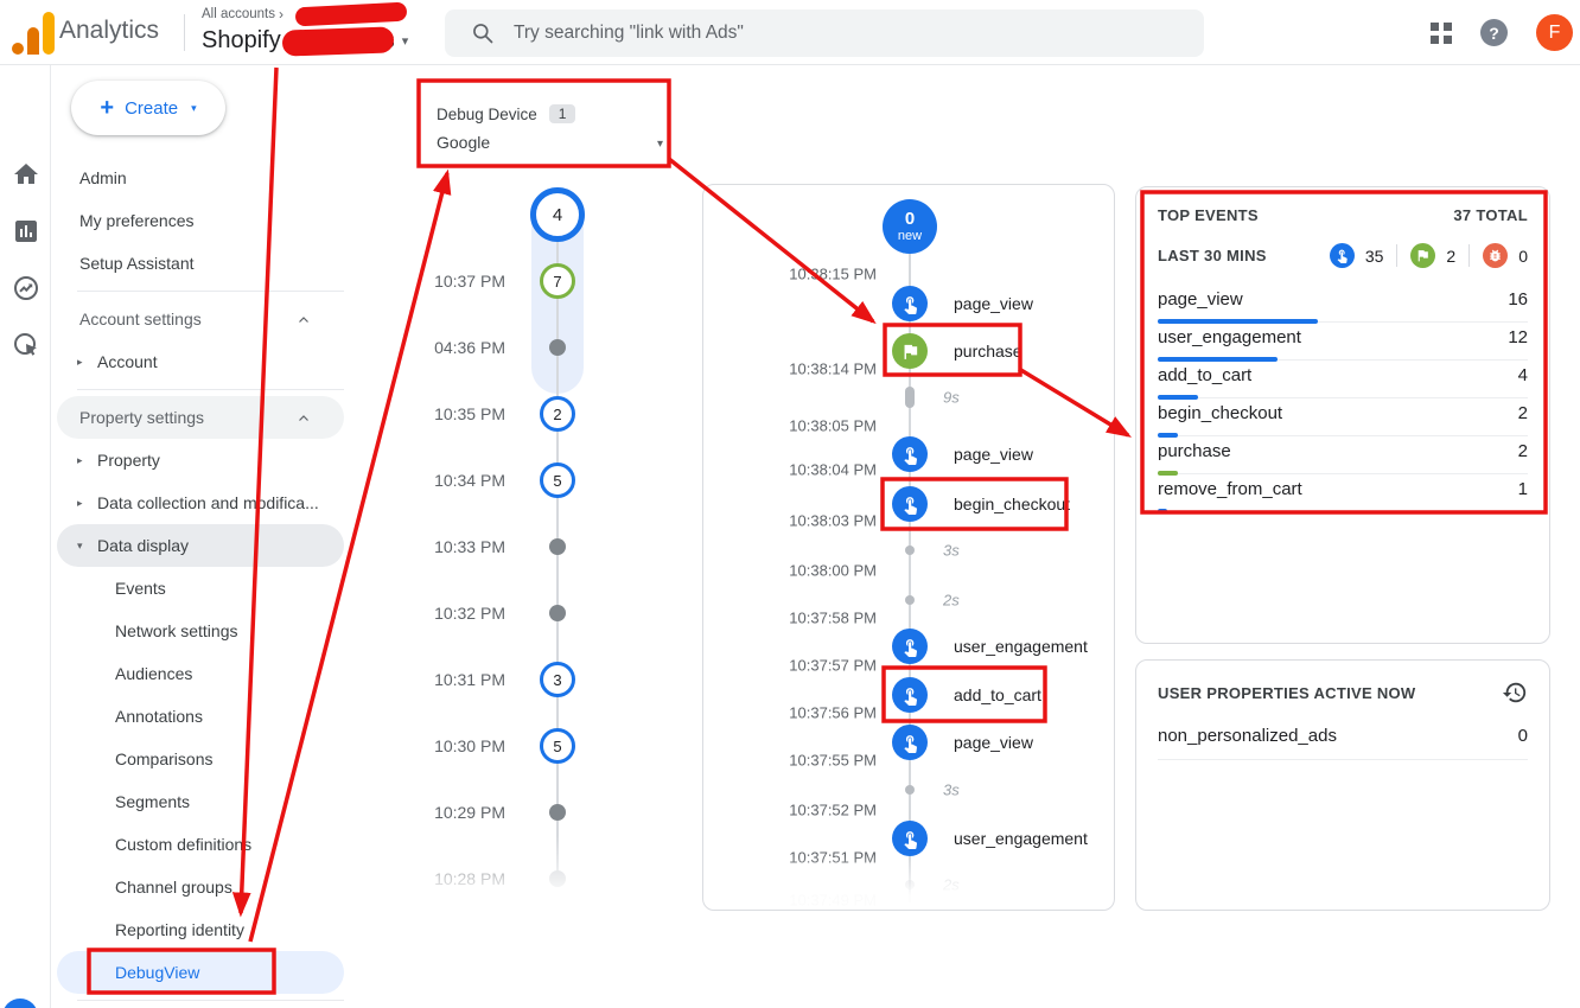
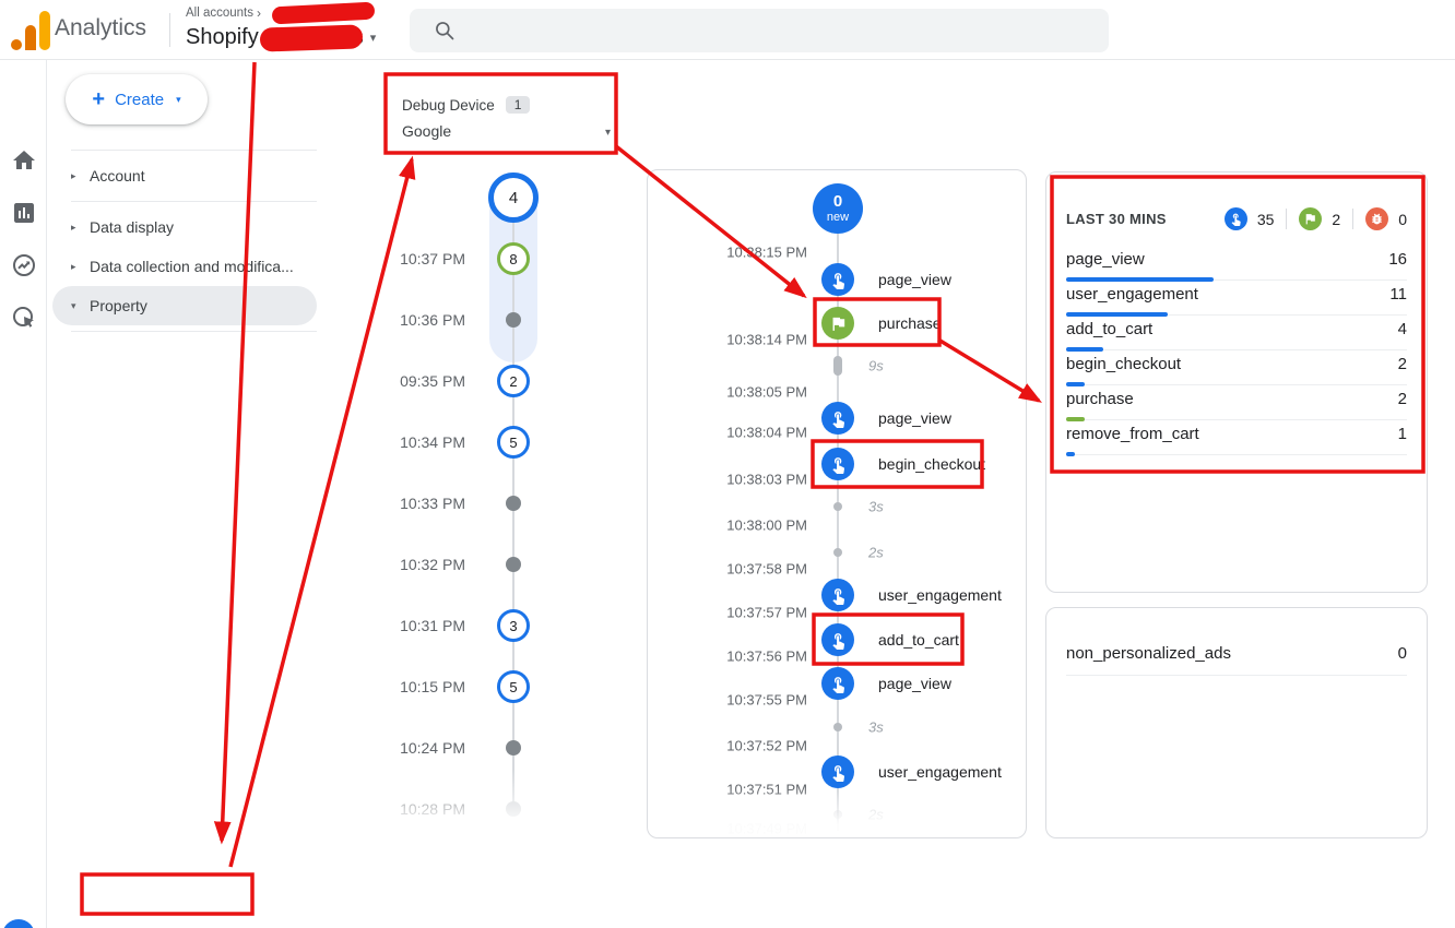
  Analytics
  All accounts
  ›
  Shopify
  ▾
- Try searching "link with Ads"
- ?
- F
  +
  Create
  ▾
- Admin
- My preferences
- Setup Assistant
- Account settings
  ▸
  Account
- Property settings
  ▸
- Property
+ Data display
  ▸
  Data collection and modifica...
  ▾
- Data display
+ Property
- Events
- Network settings
- Audiences
- Annotations
- Comparisons
- Segments
- Custom definitions
- Channel groups
- Reporting identity
- DebugView
  Debug Device
  1
  Google
  ▾
  4
  10:37 PM
- 7
+ 8
- 04:36 PM
+ 10:36 PM
- 10:35 PM
+ 09:35 PM
  2
  10:34 PM
  5
  10:33 PM
  10:32 PM
  10:31 PM
  3
- 10:30 PM
+ 10:15 PM
  5
- 10:29 PM
+ 10:24 PM
  0
  new
  10:8:15 PM
  page_view
  purchase
  10:38:14 PM
  9s
  10:38:05 PM
  page_view
  10:38:04 PM
  begin_checkou
  10:38:03 PM
  3s
  10:38:00 PM
  2s
  10:37:58 PM
  user_engagement
  10:37:57 PM
  add_to_cart
  10:37:56 PM
  page_view
  10:37:55 PM
  3s
  10:37:52 PM
  user_engagement
- TOP EVENTS
- 37 TOTAL
  LAST 30 MINS
  35
  2
  0
  page_view
  16
  user_engagement
- 12
+ 11
  add_to_cart
  4
  begin_checkout
  2
  purchase
  2
  remove_from_cart
  1
- USER PROPERTIES ACTIVE NOW
  non_personalized_ads
  0
